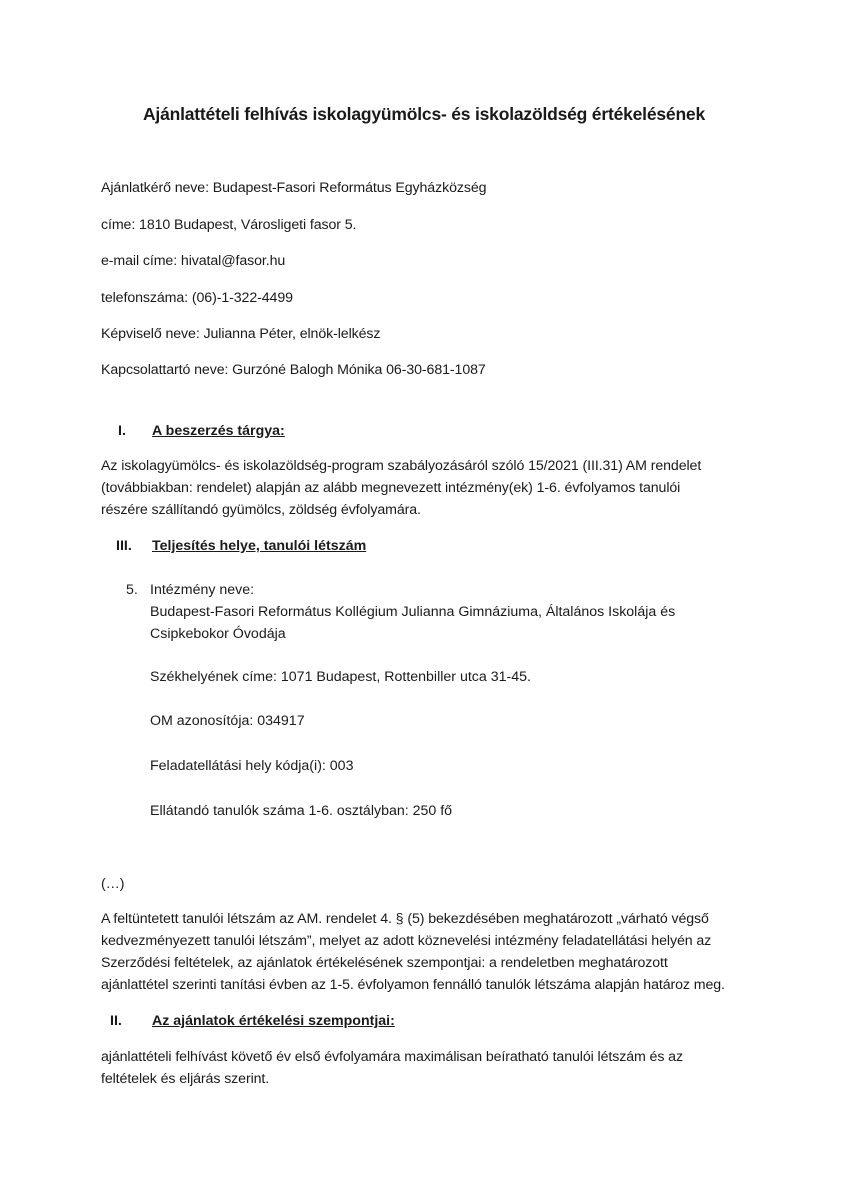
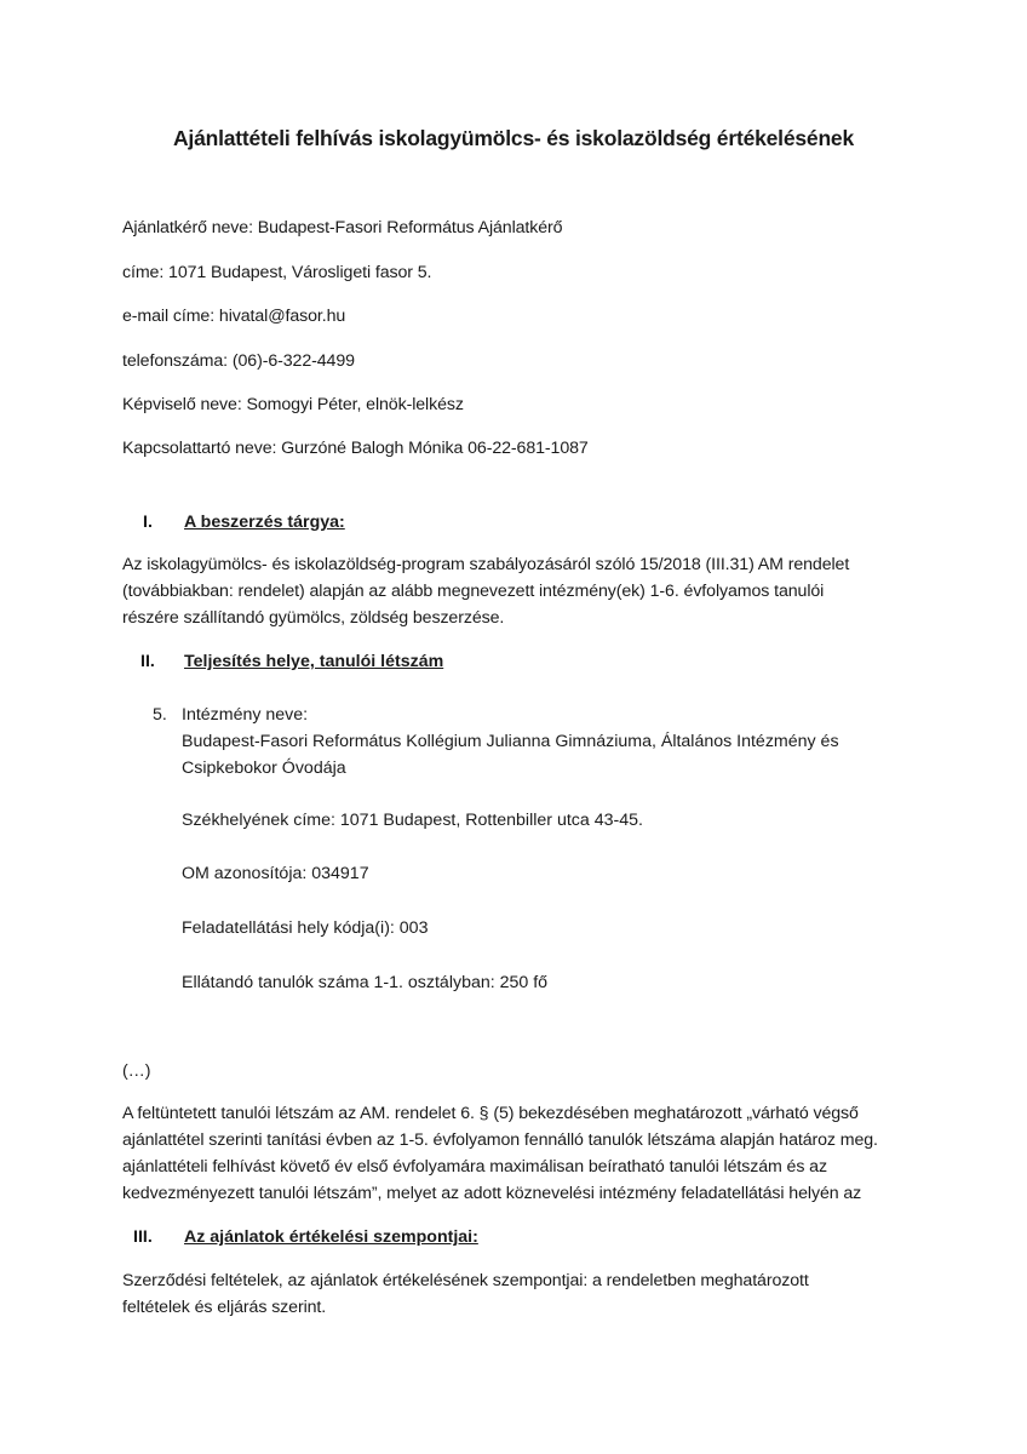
  Ajánlattételi felhívás iskolagyümölcs- és iskolazöldség értékelésének
- Ajánlatkérő neve: Budapest-Fasori Református Egyházközség
+ Ajánlatkérő neve: Budapest-Fasori Református Ajánlatkérő
- címe: 1810 Budapest, Városligeti fasor 5.
+ címe: 1071 Budapest, Városligeti fasor 5.
  e-mail címe: hivatal@fasor.hu
- telefonszáma: (06)-1-322-4499
+ telefonszáma: (06)-6-322-4499
- Képviselő neve: Julianna Péter, elnök-lelkész
+ Képviselő neve: Somogyi Péter, elnök-lelkész
- Kapcsolattartó neve: Gurzóné Balogh Mónika 06-30-681-1087
+ Kapcsolattartó neve: Gurzóné Balogh Mónika 06-22-681-1087
  I.
  A beszerzés tárgya:
- Az iskolagyümölcs- és iskolazöldség-program szabályozásáról szóló 15/2021 (III.31) AM rendelet
+ Az iskolagyümölcs- és iskolazöldség-program szabályozásáról szóló 15/2018 (III.31) AM rendelet
  (továbbiakban: rendelet) alapján az alább megnevezett intézmény(ek) 1-6. évfolyamos tanulói
- részére szállítandó gyümölcs, zöldség évfolyamára.
+ részére szállítandó gyümölcs, zöldség beszerzése.
- III.
+ II.
  Teljesítés helye, tanulói létszám
  5.
  Intézmény neve:
- Budapest-Fasori Református Kollégium Julianna Gimnáziuma, Általános Iskolája és
+ Budapest-Fasori Református Kollégium Julianna Gimnáziuma, Általános Intézmény és
  Csipkebokor Óvodája
- Székhelyének címe: 1071 Budapest, Rottenbiller utca 31-45.
+ Székhelyének címe: 1071 Budapest, Rottenbiller utca 43-45.
  OM azonosítója: 034917
  Feladatellátási hely kódja(i): 003
- Ellátandó tanulók száma 1-6. osztályban: 250 fő
+ Ellátandó tanulók száma 1-1. osztályban: 250 fő
  (…)
- A feltüntetett tanulói létszám az AM. rendelet 4. § (5) bekezdésében meghatározott „várható végső
+ A feltüntetett tanulói létszám az AM. rendelet 6. § (5) bekezdésében meghatározott „várható végső
- kedvezményezett tanulói létszám”, melyet az adott köznevelési intézmény feladatellátási helyén az
+ ajánlattétel szerinti tanítási évben az 1-5. évfolyamon fennálló tanulók létszáma alapján határoz meg.
- Szerződési feltételek, az ajánlatok értékelésének szempontjai: a rendeletben meghatározott
+ ajánlattételi felhívást követő év első évfolyamára maximálisan beíratható tanulói létszám és az
- ajánlattétel szerinti tanítási évben az 1-5. évfolyamon fennálló tanulók létszáma alapján határoz meg.
+ kedvezményezett tanulói létszám”, melyet az adott köznevelési intézmény feladatellátási helyén az
- II.
+ III.
  Az ajánlatok értékelési szempontjai:
- ajánlattételi felhívást követő év első évfolyamára maximálisan beíratható tanulói létszám és az
+ Szerződési feltételek, az ajánlatok értékelésének szempontjai: a rendeletben meghatározott
  feltételek és eljárás szerint.
